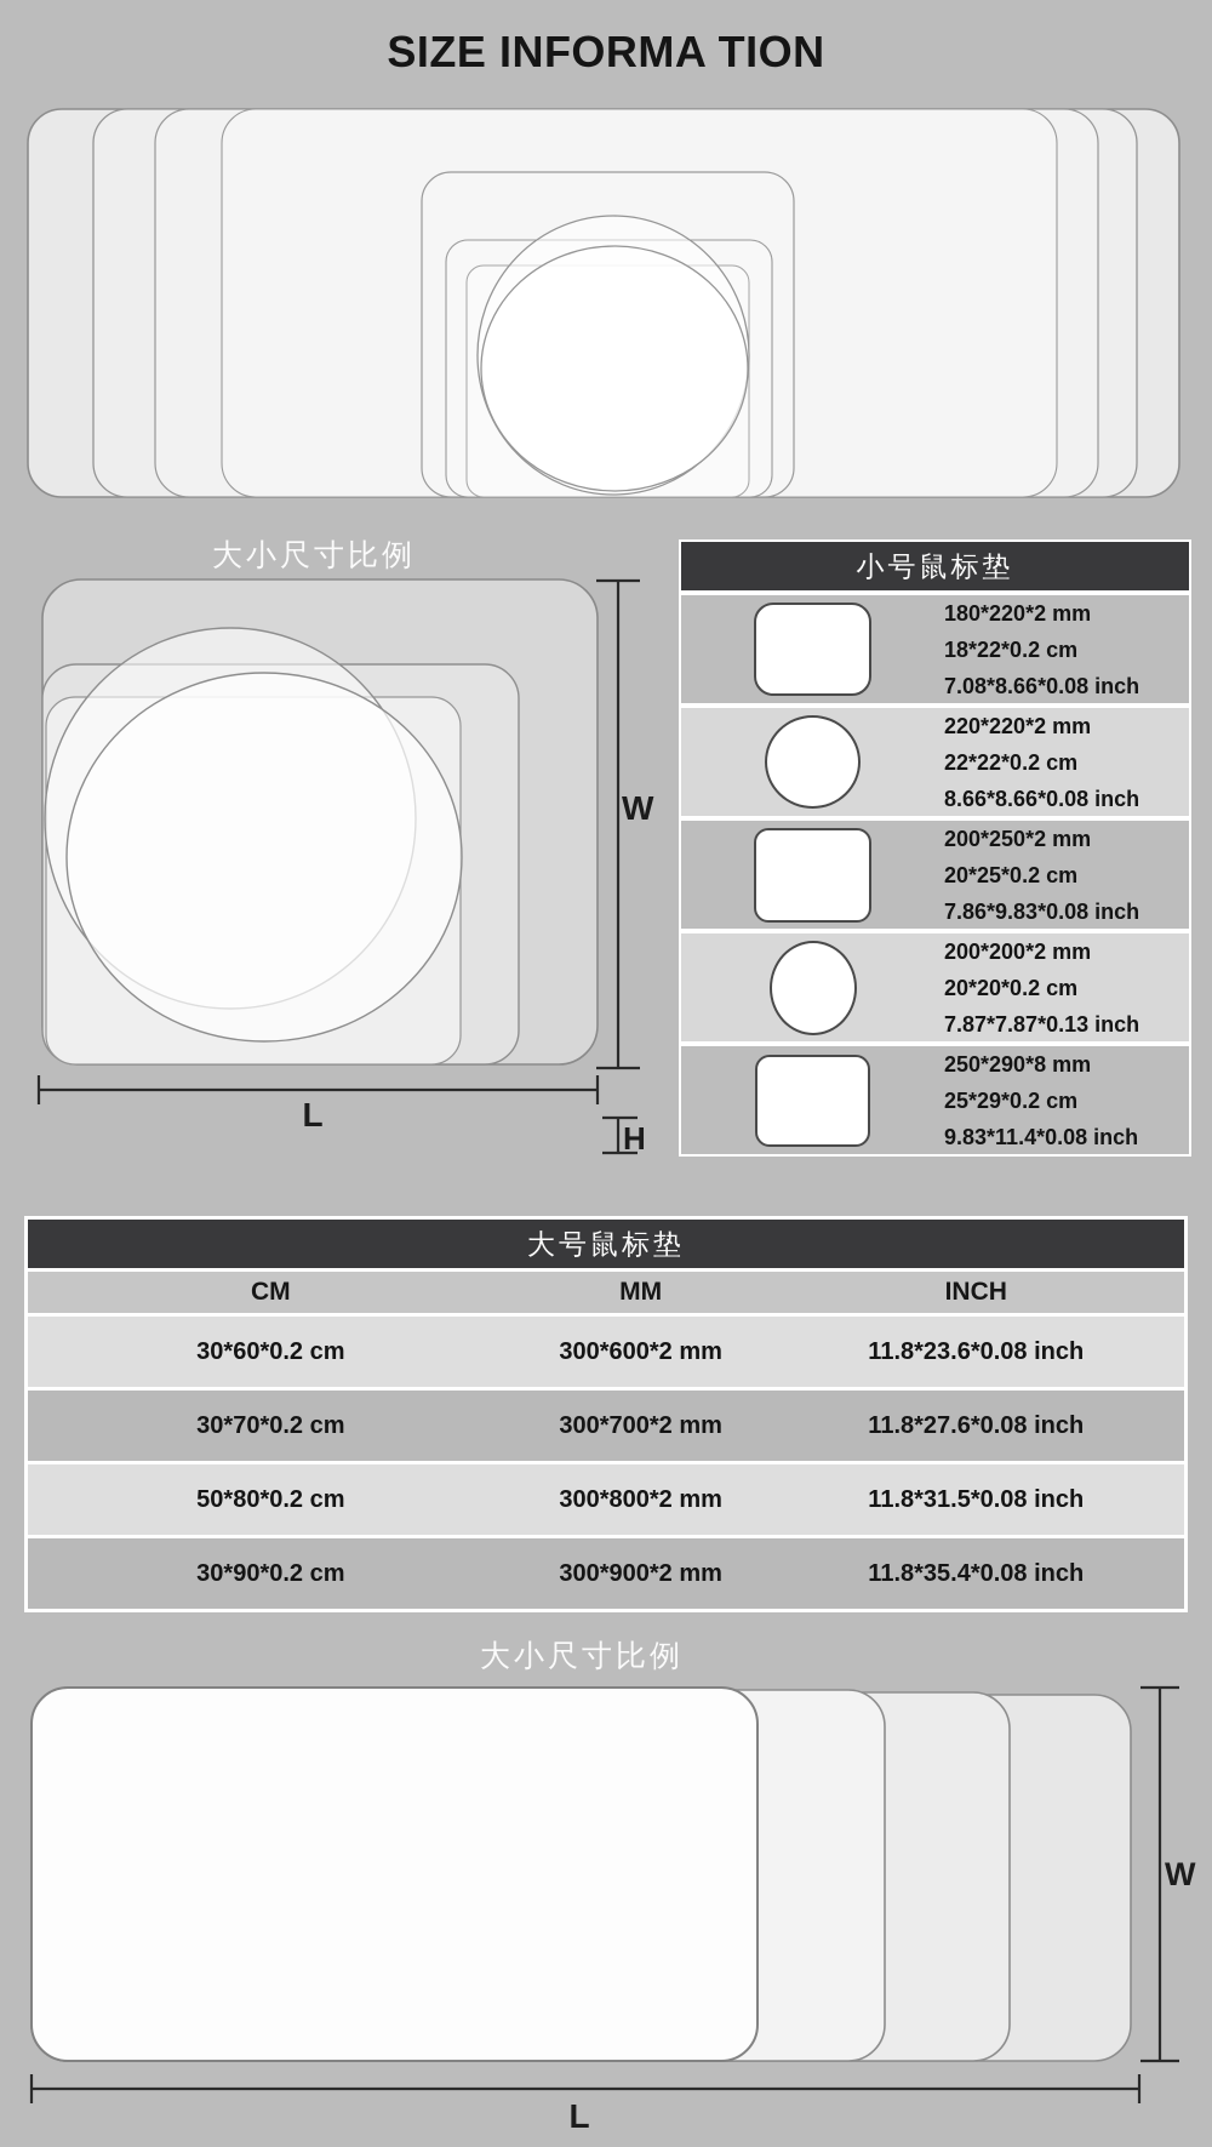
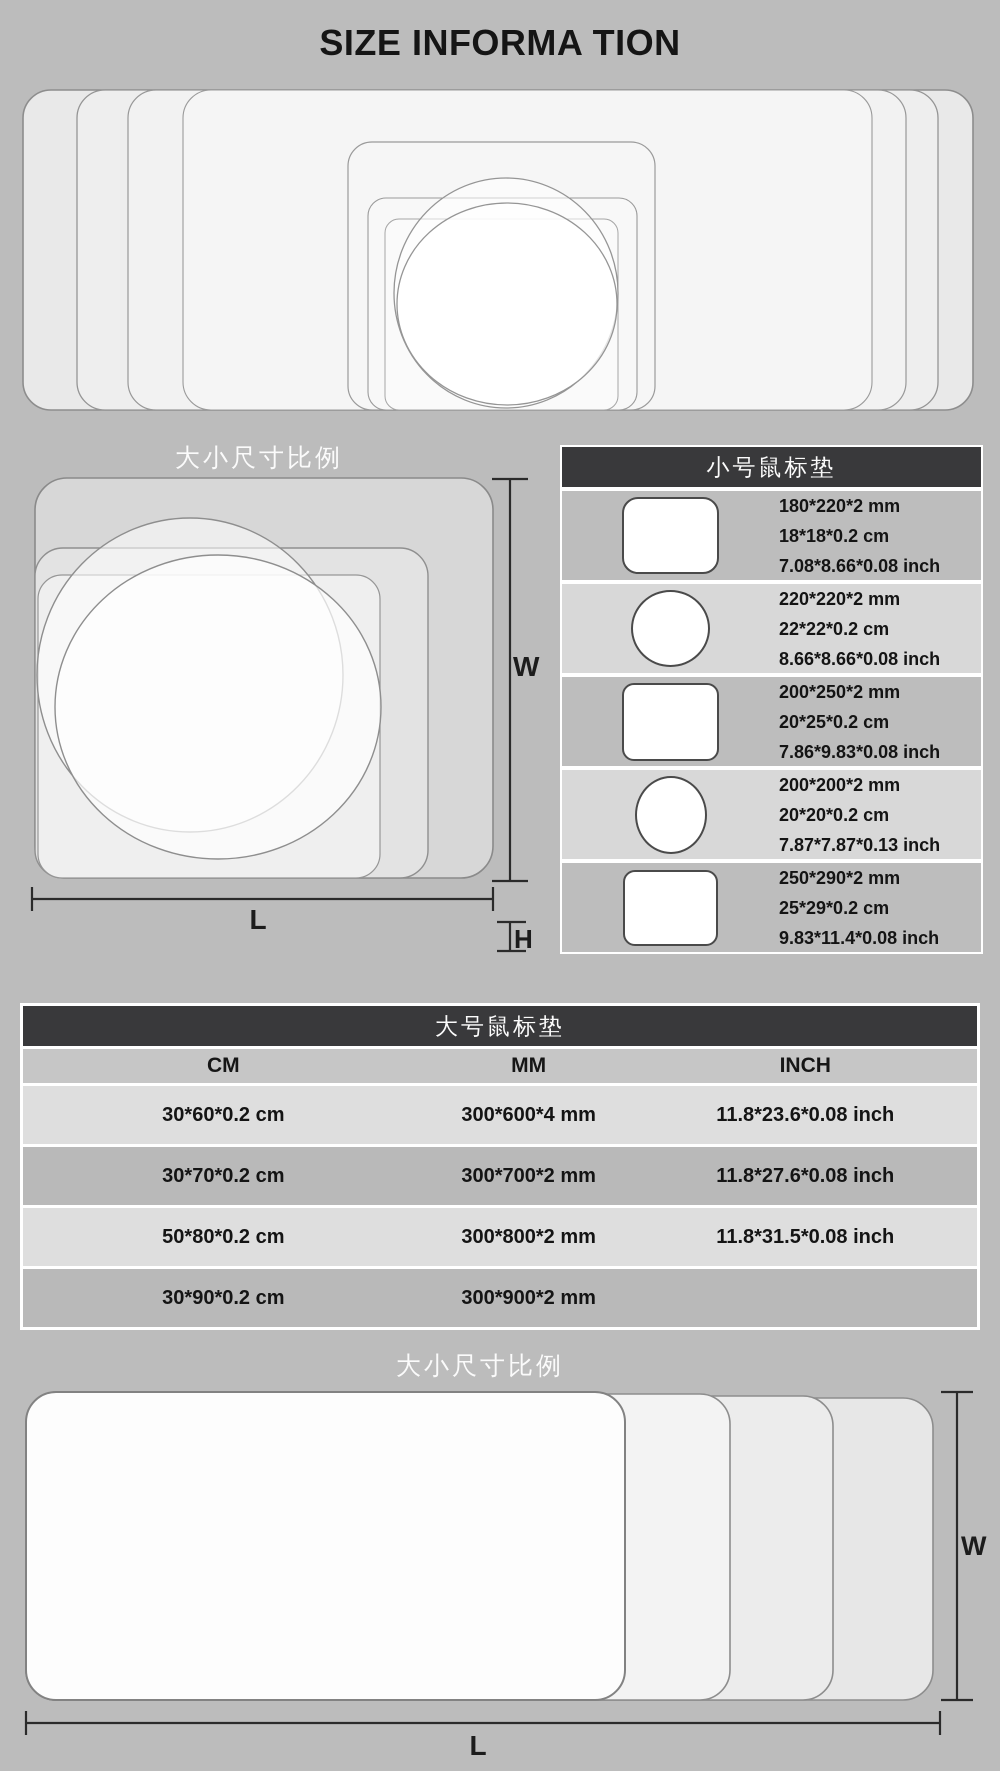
  SIZE INFORMA TION
  大小尺寸比例
  W
  L
  H
  小号鼠标垫
  180*220*2 mm
- 18*22*0.2 cm
+ 18*18*0.2 cm
  7.08*8.66*0.08 inch
  220*220*2 mm
  22*22*0.2 cm
  8.66*8.66*0.08 inch
  200*250*2 mm
  20*25*0.2 cm
  7.86*9.83*0.08 inch
  200*200*2 mm
  20*20*0.2 cm
  7.87*7.87*0.13 inch
- 250*290*8 mm
+ 250*290*2 mm
  25*29*0.2 cm
  9.83*11.4*0.08 inch
  大号鼠标垫
  CM
  MM
  INCH
  30*60*0.2 cm
- 300*600*2 mm
+ 300*600*4 mm
  11.8*23.6*0.08 inch
  30*70*0.2 cm
  300*700*2 mm
  11.8*27.6*0.08 inch
  50*80*0.2 cm
  300*800*2 mm
  11.8*31.5*0.08 inch
  30*90*0.2 cm
  300*900*2 mm
- 11.8*35.4*0.08 inch
  大小尺寸比例
  W
  L
